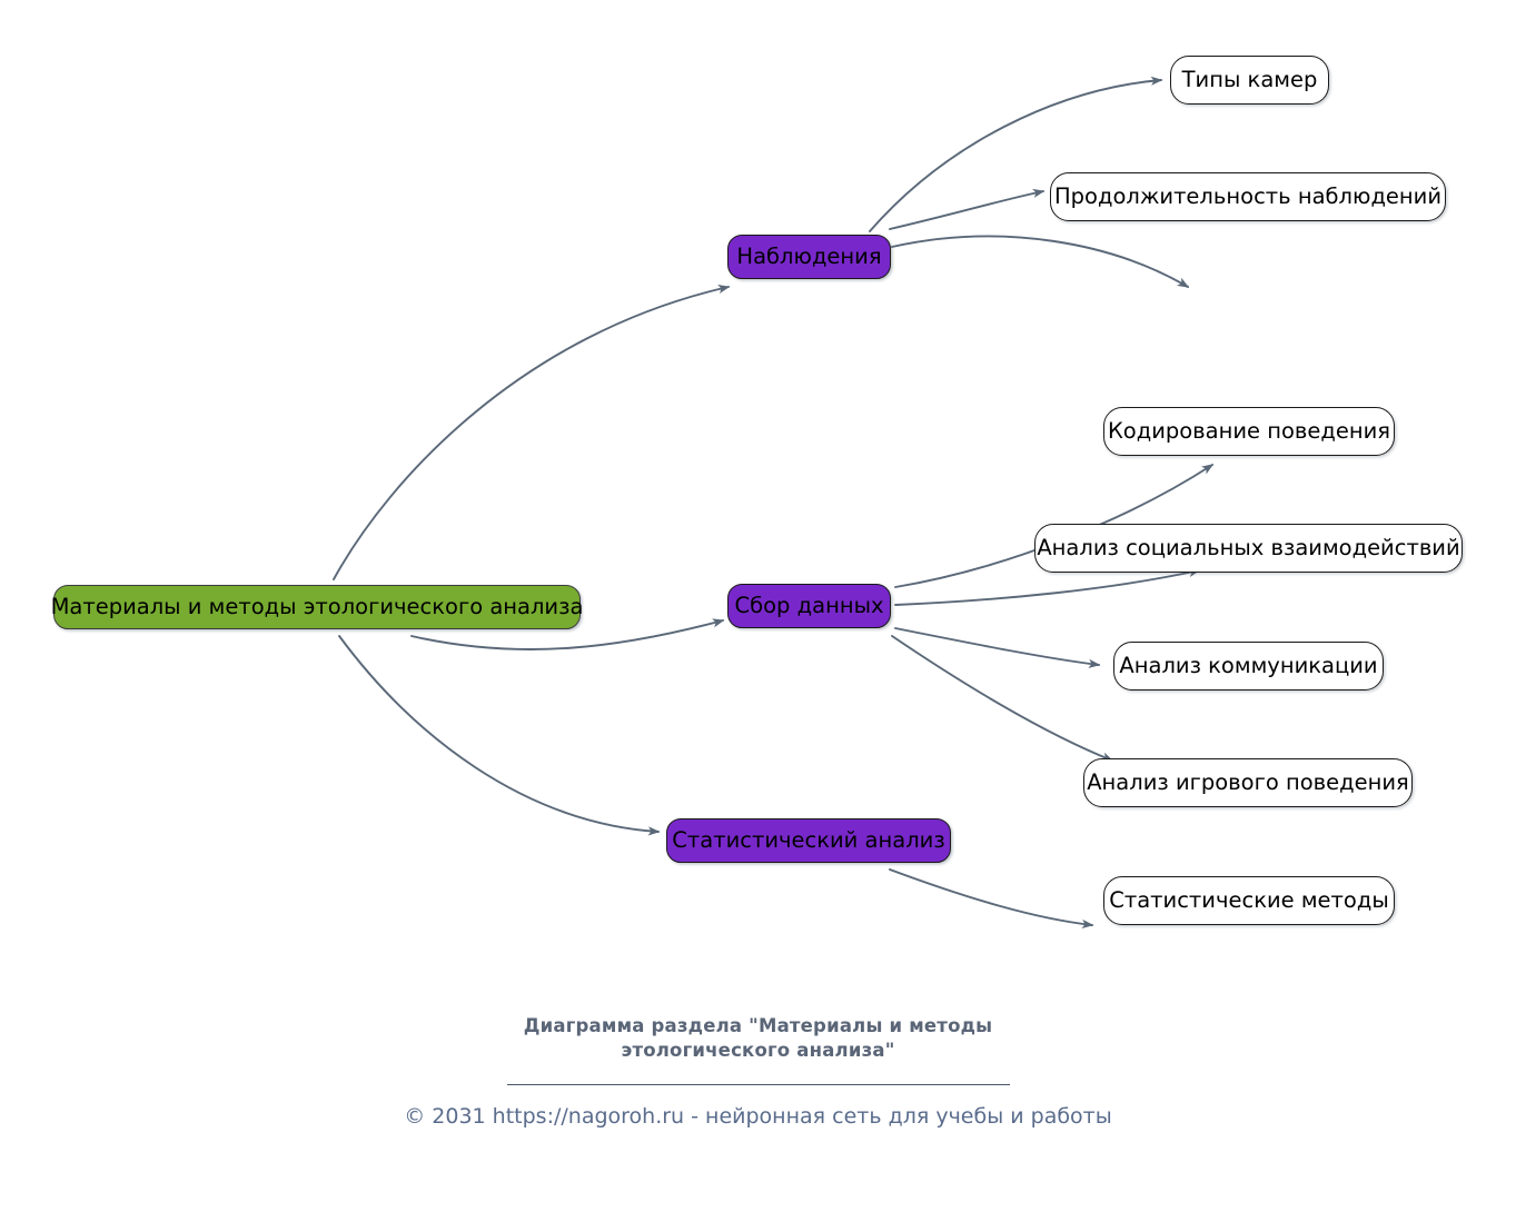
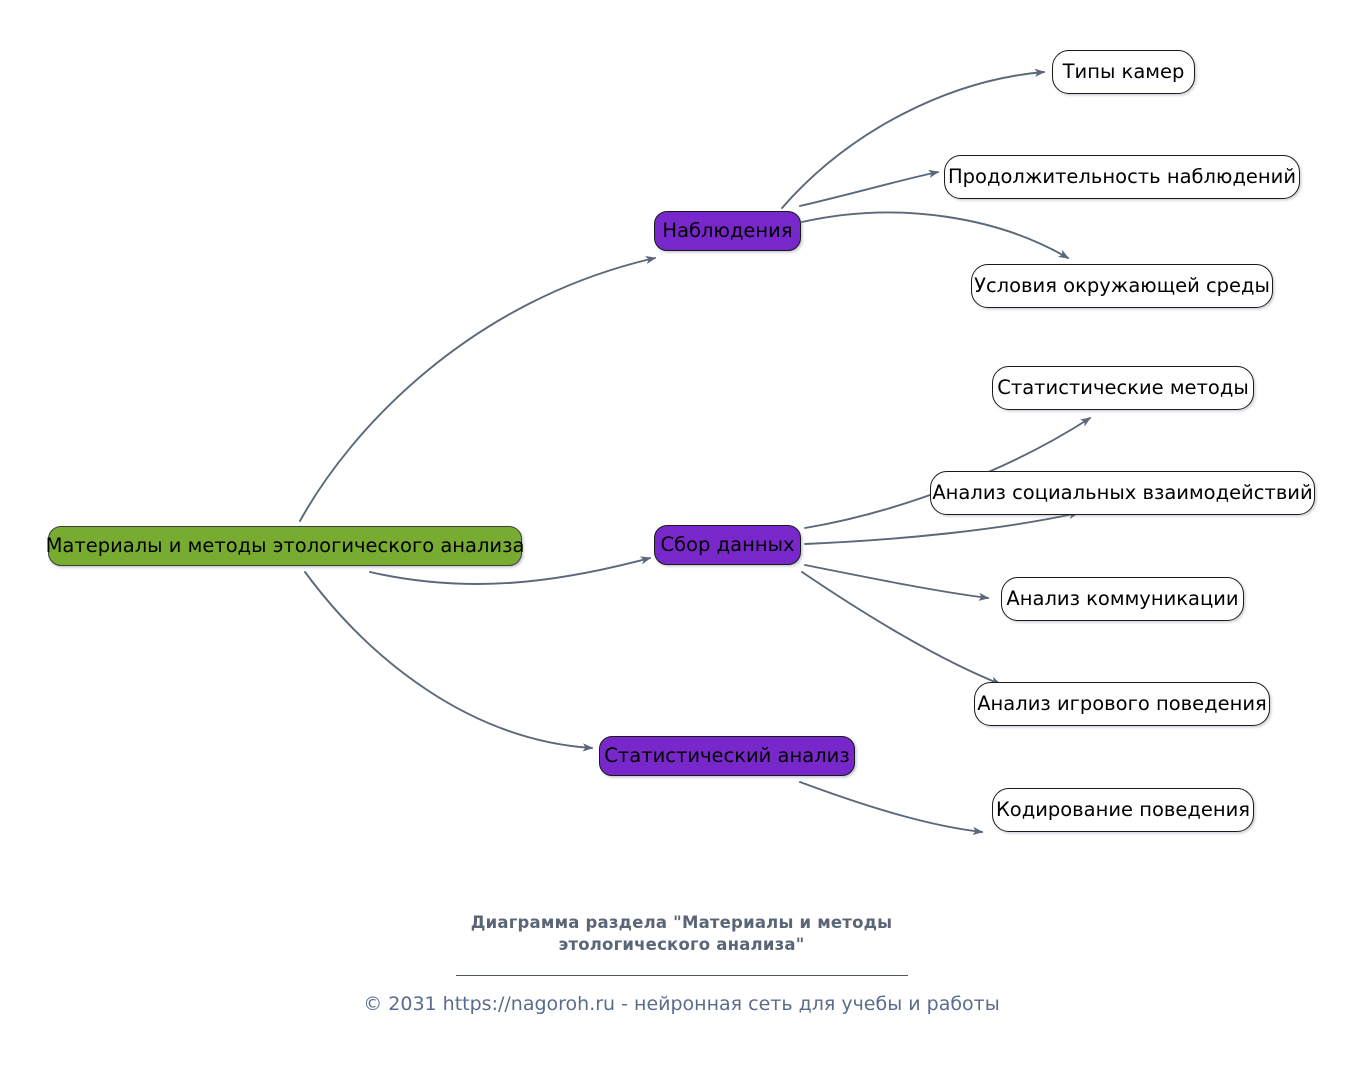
  Материалы и методы этологического анализа
  Наблюдения
  Сбор данных
  Статистический анализ
  Типы камер
  Продолжительность наблюдений
+ Условия окружающей среды
- Кодирование поведения
+ Статистические методы
  Анализ социальных взаимодействий
  Анализ коммуникации
  Анализ игрового поведения
- Статистические методы
+ Кодирование поведения
  Диаграмма раздела "Материалы и методы
  этологического анализа"
  © 2031 https://nagoroh.ru - нейронная сеть для учебы и работы
